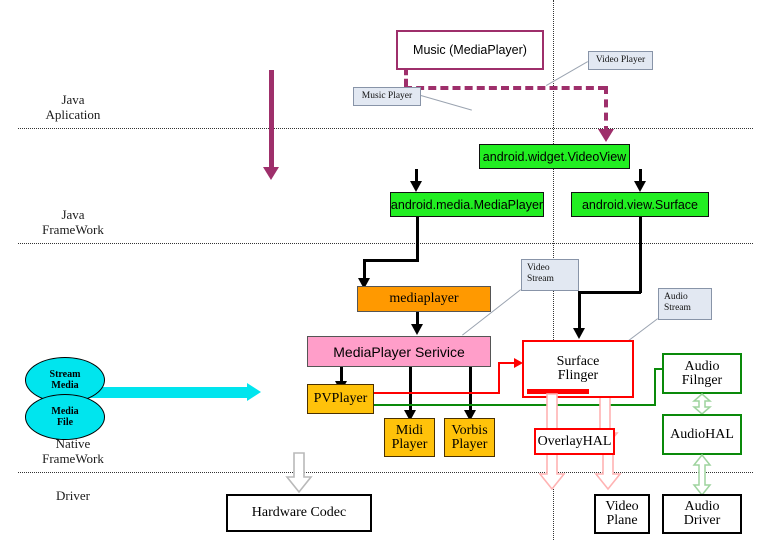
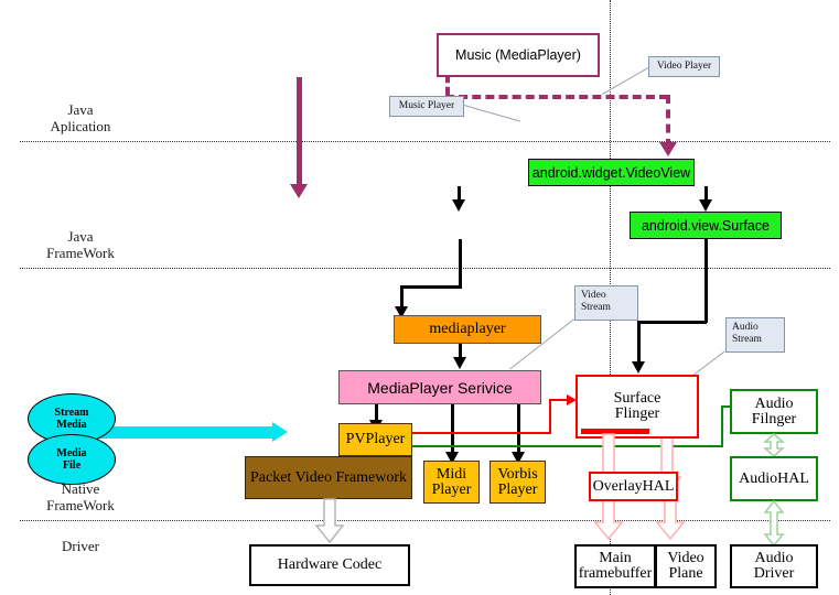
  Java
  Aplication
  Java
  FrameWork
  Native
  FrameWork
  Driver
  Music (MediaPlayer)
  Music Player
  Video Player
  android.widget.VideoView
- android.media.MediaPlayer
  android.view.Surface
  mediaplayer
  MediaPlayer Serivice
  Stream
  Media
  Media
  File
  PVPlayer
+ Packet Video Framework
  Midi
  Player
  Vorbis
  Player
  Hardware Codec
  Video
  Stream
  Audio
  Stream
  Surface
  Flinger
  OverlayHAL
  Audio
  Filnger
  AudioHAL
+ Main
+ framebuffer
  Video
  Plane
  Audio
  Driver
